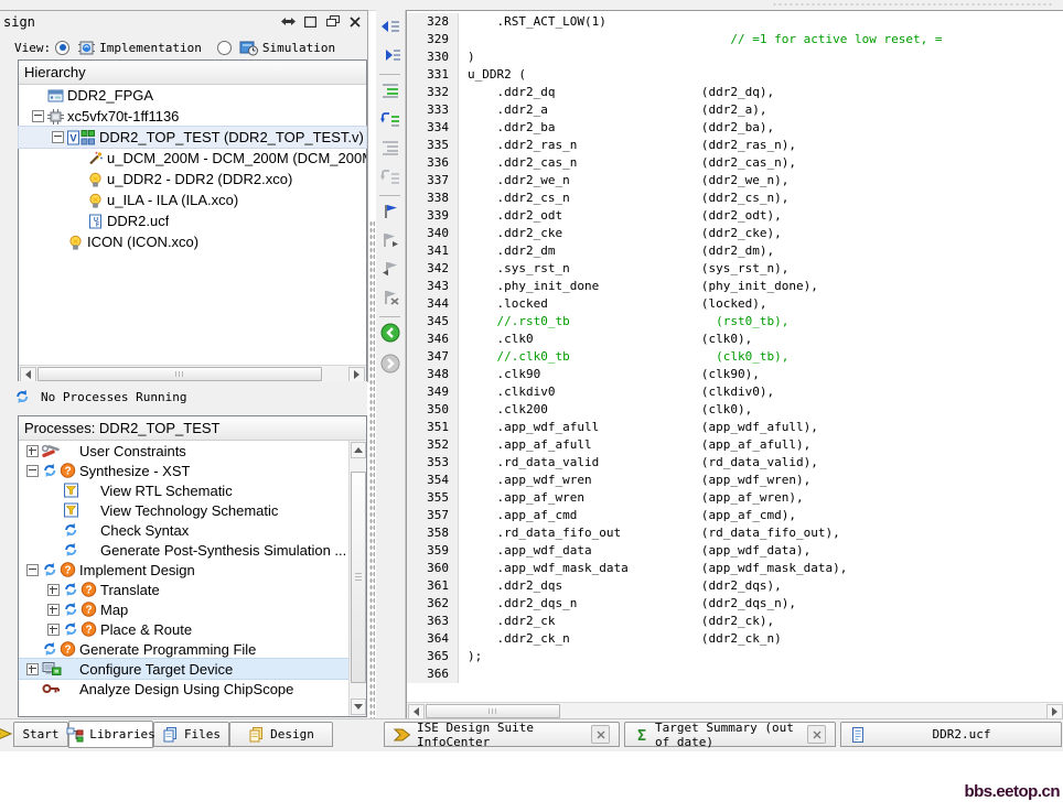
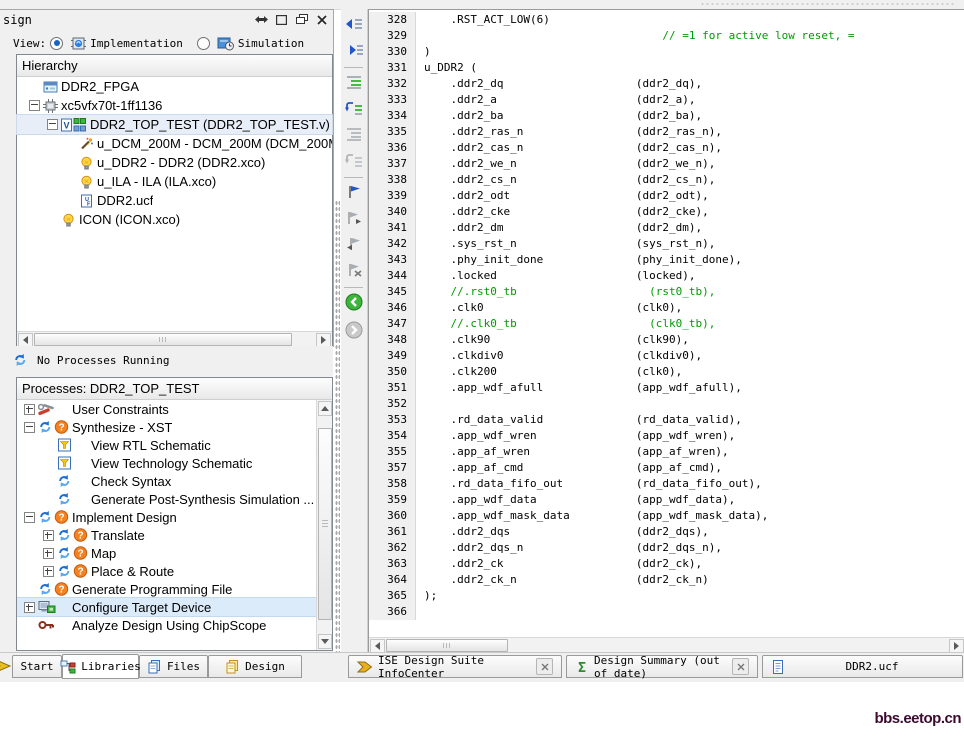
  sign
  View:
  Implementation
  Simulation
  Hierarchy
  DDR2_FPGA
  xc5vfx70t-1ff1136
  V
  DDR2_TOP_TEST (DDR2_TOP_TEST.v)
  u_DCM_200M - DCM_200M (DCM_200
  u_DDR2 - DDR2 (DDR2.xco)
  u_ILA - ILA (ILA.xco)
  DDR2.ucf
  ICON (ICON.xco)
  No Processes Running
  Processes: DDR2_TOP_TEST
  User Constraints
  ?
  Synthesize - XST
  View RTL Schematic
  View Technology Schematic
  Check Syntax
  Generate Post-Synthesis Simulation ...
  ?
  Implement Design
  ?
  Translate
  ?
  Map
  ?
  Place & Route
  ?
  Generate Programming File
  Configure Target Device
  Analyze Design Using ChipScope
  328
- .RST_ACT_LOW(1)
+ .RST_ACT_LOW(6)
  329
  // =1 for active low reset, =
  330
  )
  331
  u_DDR2 (
  332
  .ddr2_dq (ddr2_dq),
  333
  .ddr2_a (ddr2_a),
  334
  .ddr2_ba (ddr2_ba),
  335
  .ddr2_ras_n (ddr2_ras_n),
  336
  .ddr2_cas_n (ddr2_cas_n),
  337
  .ddr2_we_n (ddr2_we_n),
  338
  .ddr2_cs_n (ddr2_cs_n),
  339
  .ddr2_odt (ddr2_odt),
  340
  .ddr2_cke (ddr2_cke),
  341
  .ddr2_dm (ddr2_dm),
  342
  .sys_rst_n (sys_rst_n),
  343
  .phy_init_done (phy_init_done),
  344
  .locked (locked),
  345
  //.rst0_tb (rst0_tb),
  346
  .clk0 (clk0),
  347
  //.clk0_tb (clk0_tb),
  348
  .clk90 (clk90),
  349
  .clkdiv0 (clkdiv0),
  350
  .clk200 (clk0),
  351
  .app_wdf_afull (app_wdf_afull),
  352
- .app_af_afull (app_af_afull),
  353
  .rd_data_valid (rd_data_valid),
  354
  .app_wdf_wren (app_wdf_wren),
  355
  .app_af_wren (app_af_wren),
  357
  .app_af_cmd (app_af_cmd),
  358
  .rd_data_fifo_out (rd_data_fifo_out),
  359
  .app_wdf_data (app_wdf_data),
  360
  .app_wdf_mask_data (app_wdf_mask_data),
  361
  .ddr2_dqs (ddr2_dqs),
  362
  .ddr2_dqs_n (ddr2_dqs_n),
  363
  .ddr2_ck (ddr2_ck),
  364
  .ddr2_ck_n (ddr2_ck_n)
  365
  );
  366
  Start
  Libraries
  Files
  Design
  ISE Design Suite InfoCenter
  Σ
- Target Summary (out of date)
+ Design Summary (out of date)
  DDR2.ucf
  bbs.eetop.cn
